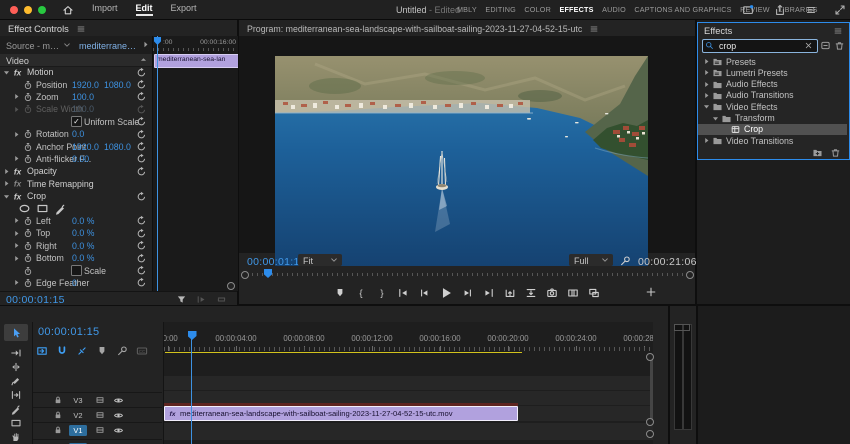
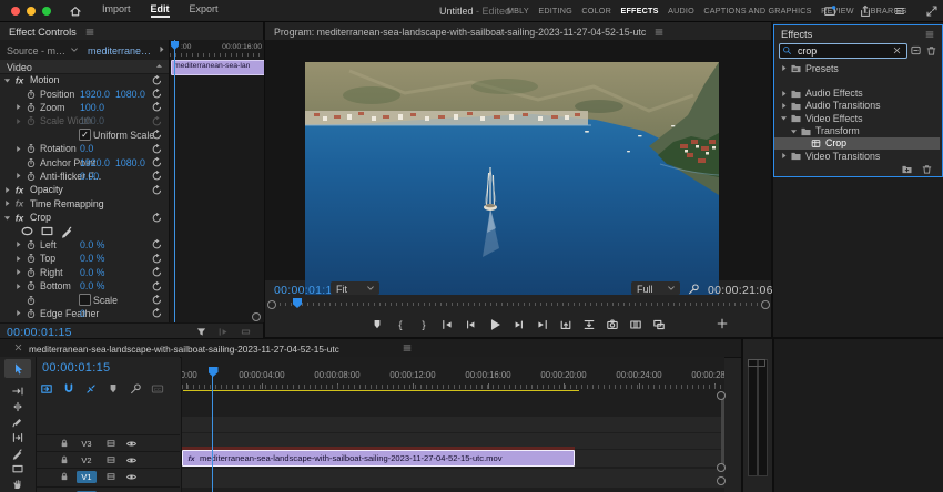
  Import
  Edit
  Export
  Untitled - Edited
  MBLY
  EDITING
  COLOR
  EFFECTS
  AUDIO
  CAPTIONS AND GRAPHICS
  REVIEW
  Effect Controls
  mediterranean-
  Video
  fx
  Motion
  Position
  1920.0
  1080.0
  Zoom
  100.0
  Scale Width
  100.0
  Uniform Scale
  Rotation
  0.0
  Anchor Point
  1920.0
  1080.0
  Anti-flicker F...
  0.00
  fx
  Opacity
  fx
  Time Remapping
  fx
  Crop
  Left
  0.0 %
  Top
  0.0 %
  Right
  0.0 %
  Bottom
  0.0 %
  Scale
  Edge Feather
  0
  00:00:01:15
  Program: mediterranean-sea-landscape-with-sailboat-sailing-2023-11-27-04-52-15-utc
  00:00:01:1
  Fit
  Full
  00:00:21:06
  {
  }
  Effects
  crop
  Presets
- Lumetri Presets
  Audio Effects
  Audio Transitions
  Video Effects
  Transform
  Crop
  Video Transitions
+ mediterranean-sea-landscape-with-sailboat-sailing-2023-11-27-04-52-15-utc
  00:00:01:15
  V3
  V2
  V1
  0:00
  00:00:04:00
  00:00:08:00
  00:00:12:00
  00:00:16:00
  00:00:20:00
  00:00:24:00
  00:00:28
  mediterranean-sea-landscape-with-sailboat-sailing-2023-11-27-04-52-15-utc.mov
